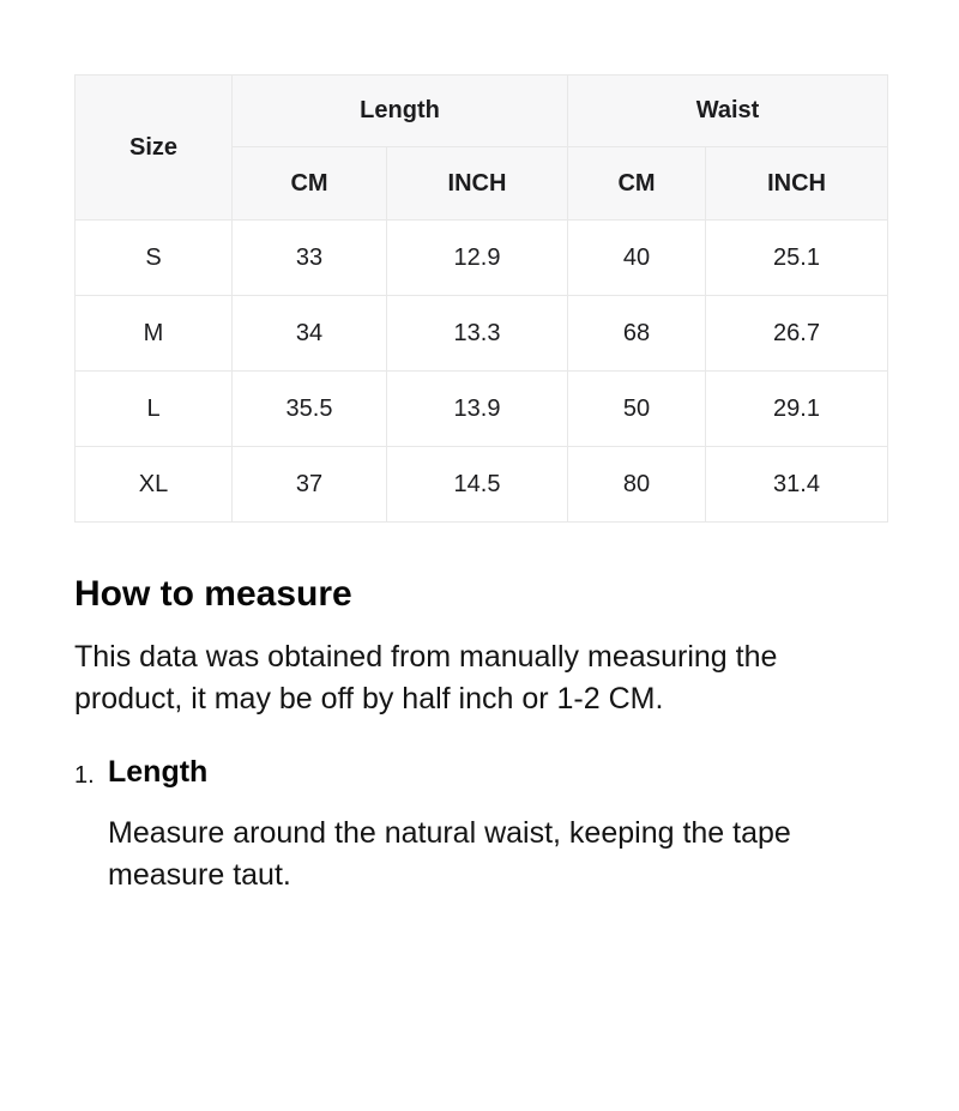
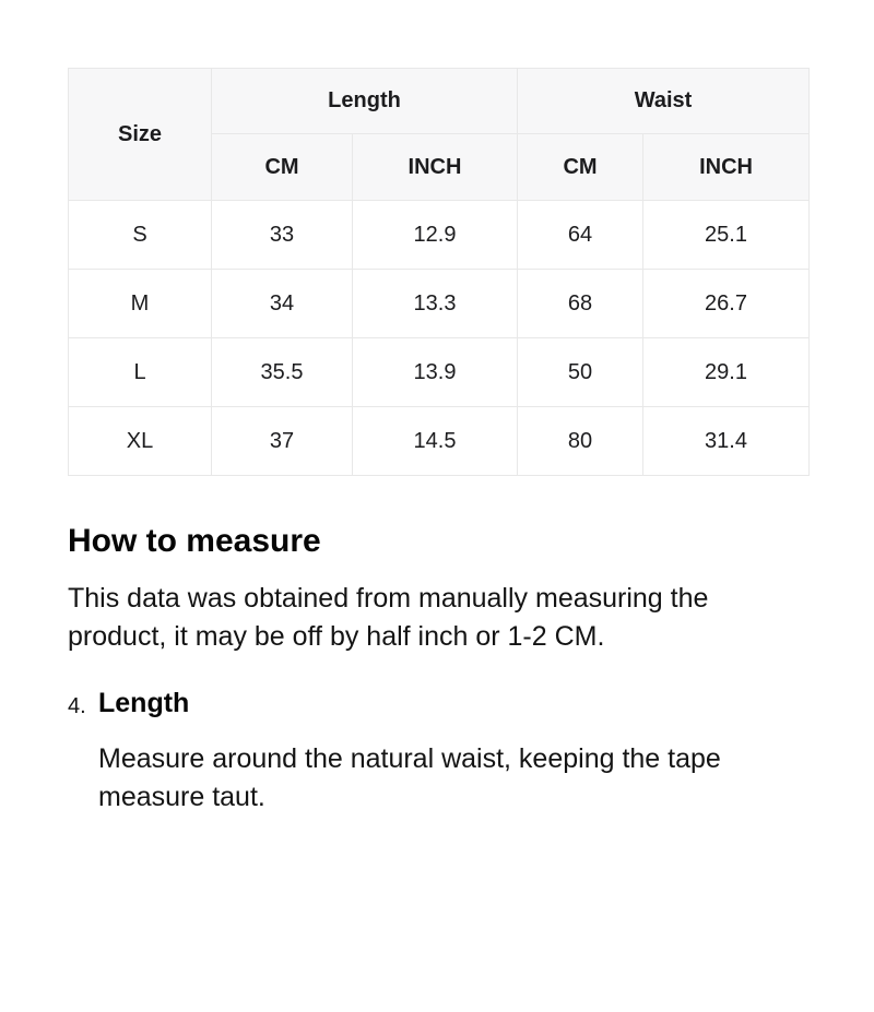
  Size	Length	Waist
  CM	INCH	CM	INCH
- S	33	12.9	40	25.1
+ S	33	12.9	64	25.1
  M	34	13.3	68	26.7
  L	35.5	13.9	50	29.1
  XL	37	14.5	80	31.4
  How to measure
  This data was obtained from manually measuring the product, it may be off by half inch or 1-2 CM.
- 1.
+ 4.
  Length
  Measure around the natural waist, keeping the tape measure taut.
